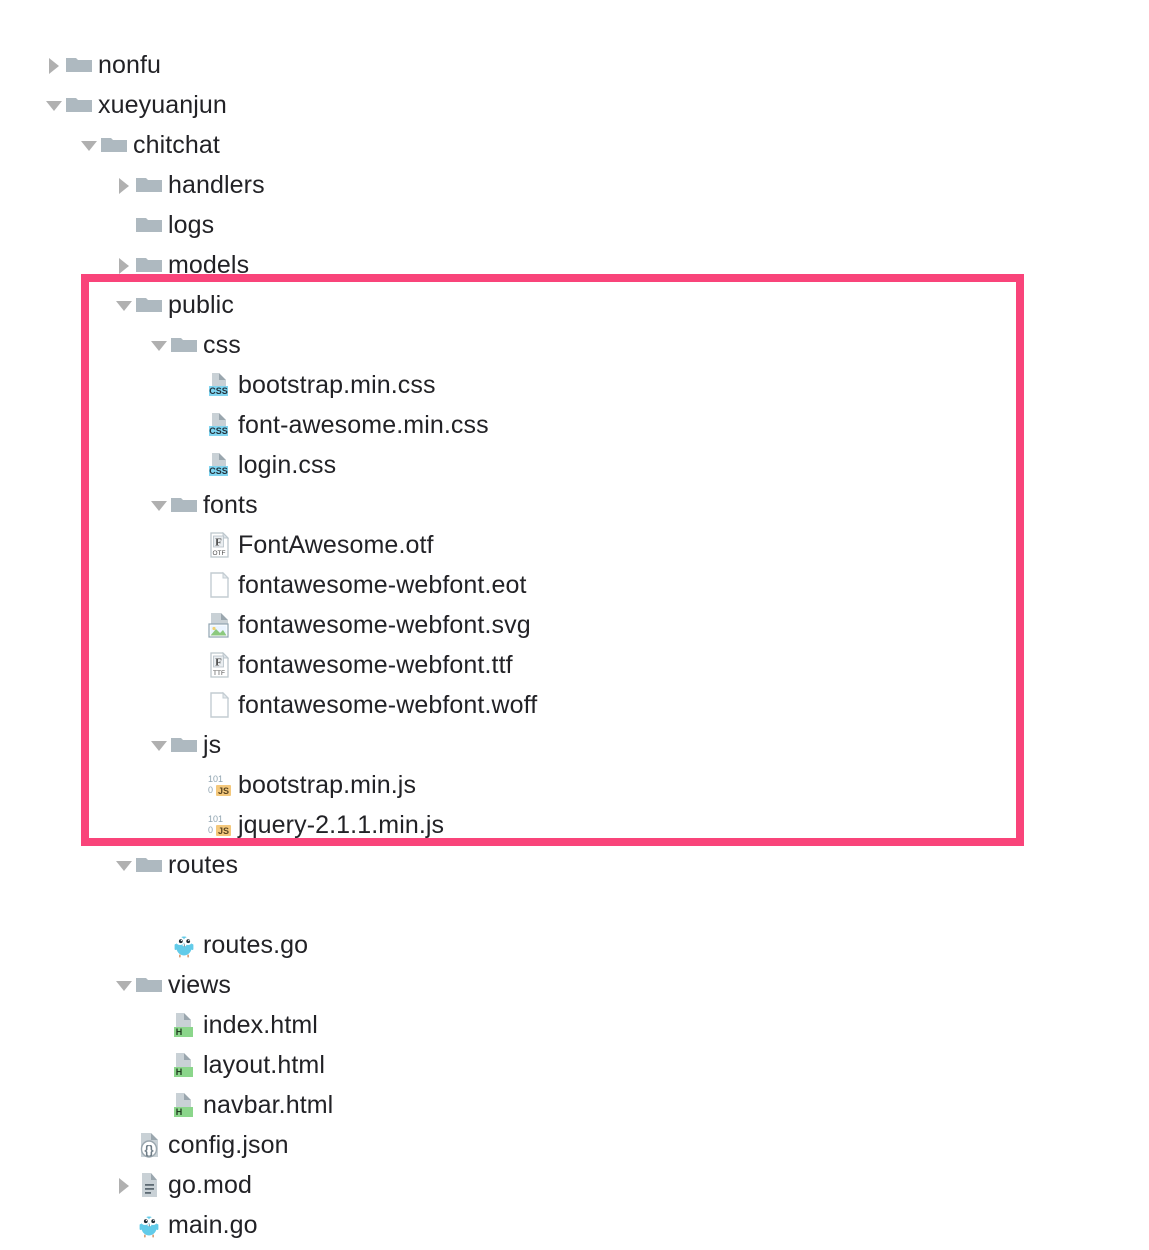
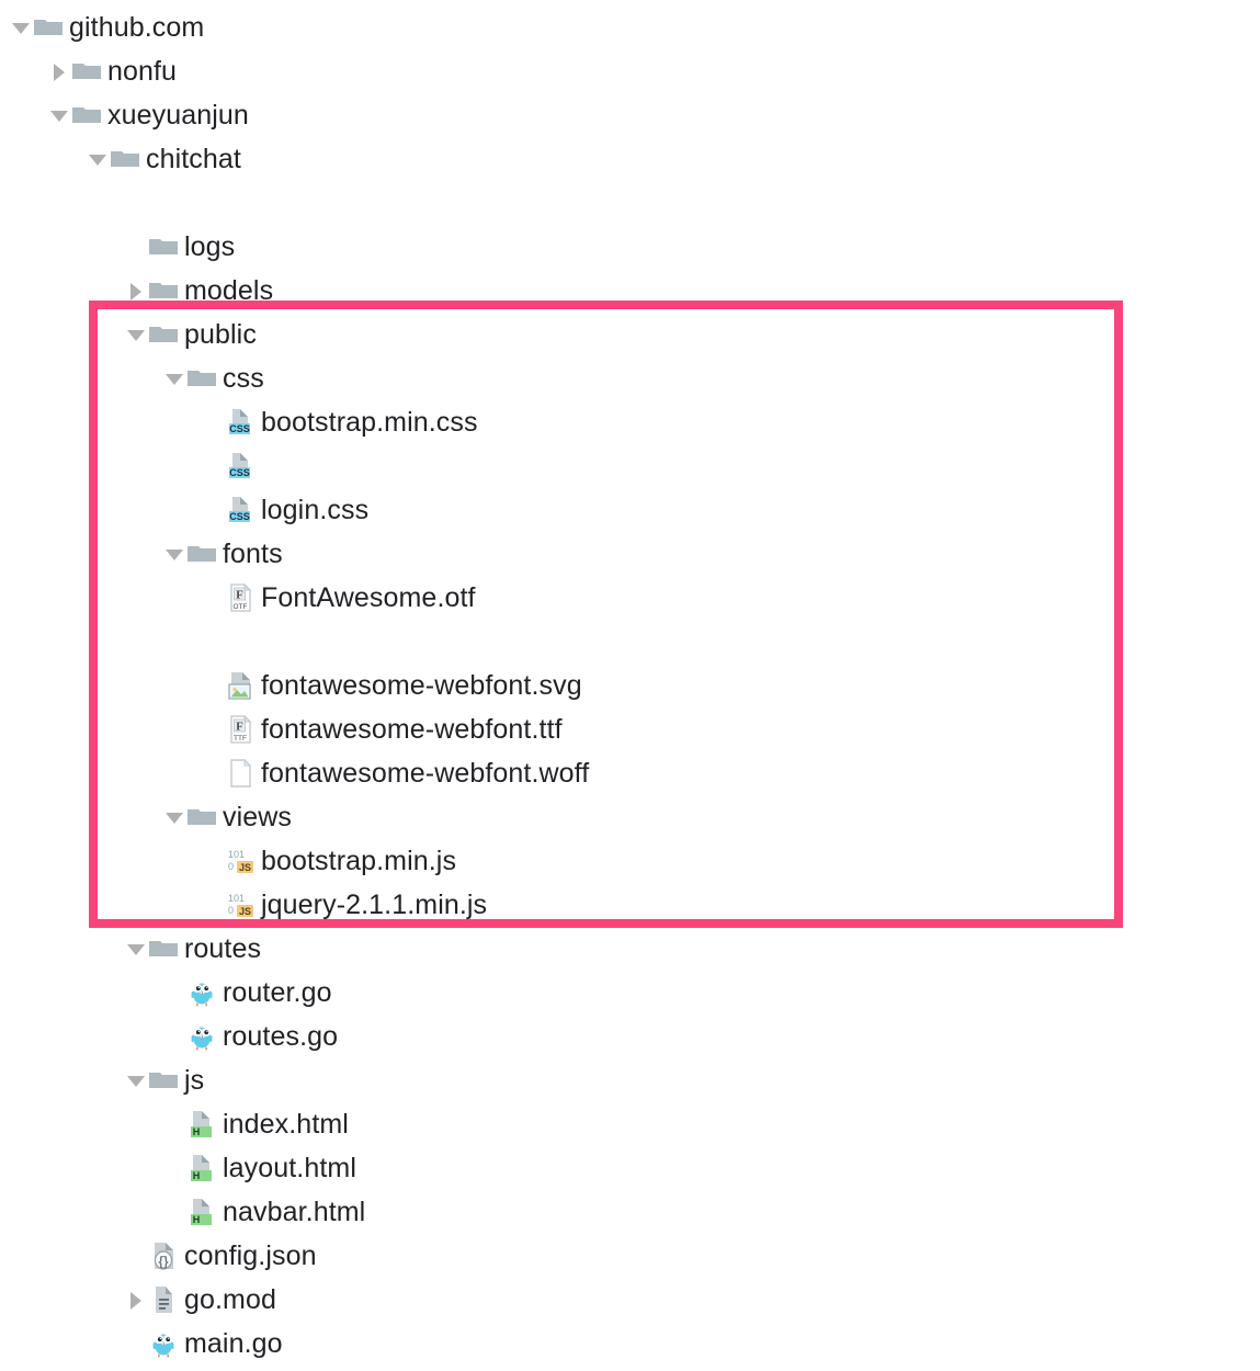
+ github.com
  nonfu
  xueyuanjun
  chitchat
- handlers
  logs
  models
  public
  css
  CSS
  bootstrap.min.css
  CSS
- font-awesome.min.css
  CSS
  login.css
  fonts
  F
  FontAwesome.otf
- fontawesome-webfont.eot
  fontawesome-webfont.svg
  F
  fontawesome-webfont.ttf
  fontawesome-webfont.woff
- js
+ views
  101
  0
  JS
  bootstrap.min.js
  101
  0
  JS
  jquery-2.1.1.min.js
  routes
+ router.go
  routes.go
- views
+ js
  H
  index.html
  H
  layout.html
  H
  navbar.html
  {}
  config.json
  go.mod
  main.go
